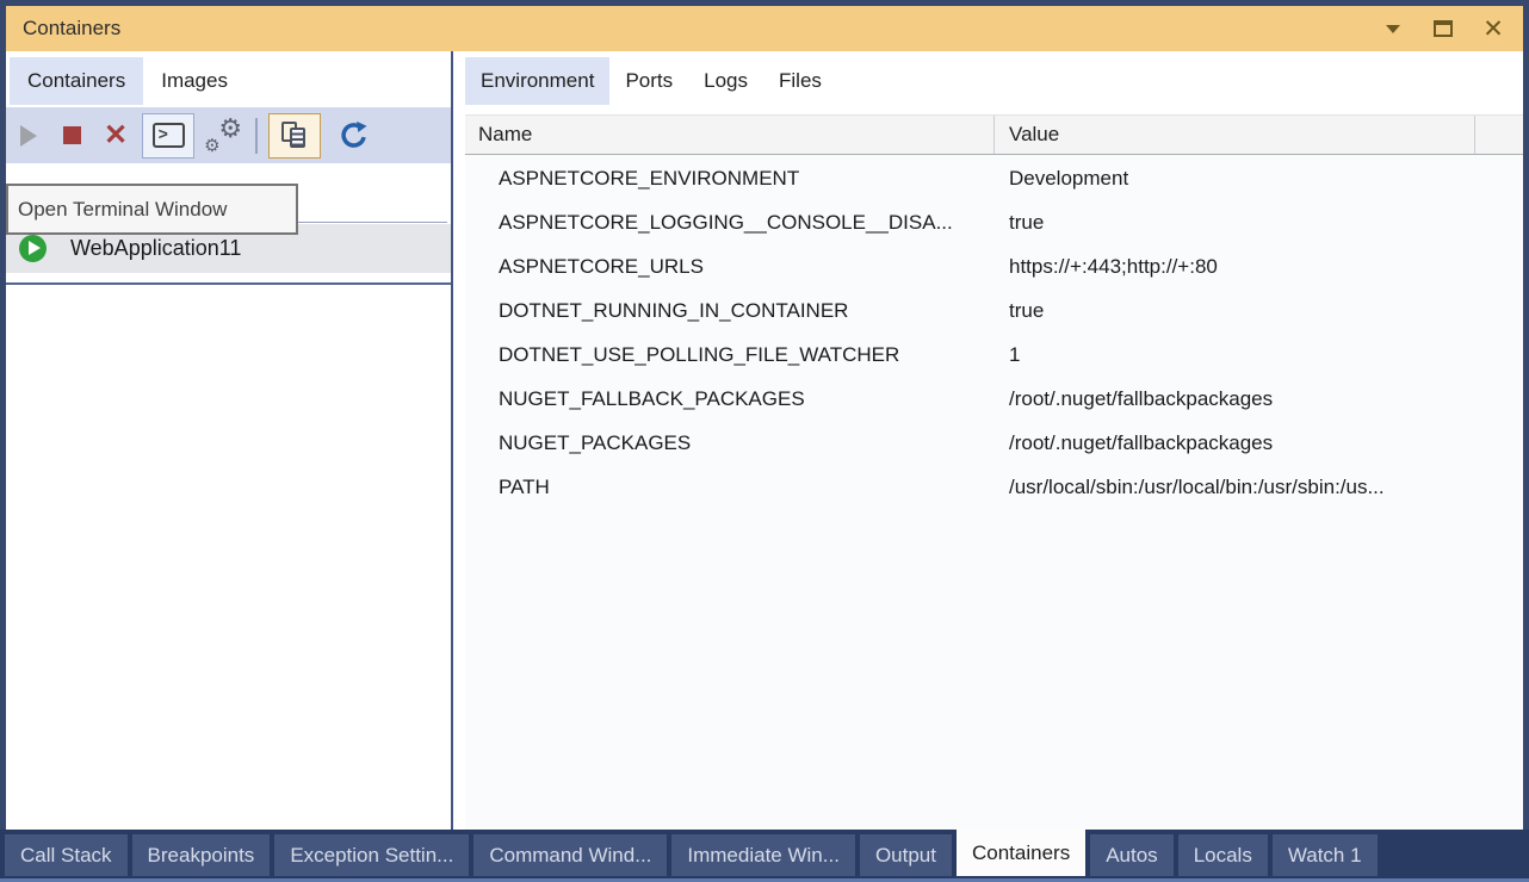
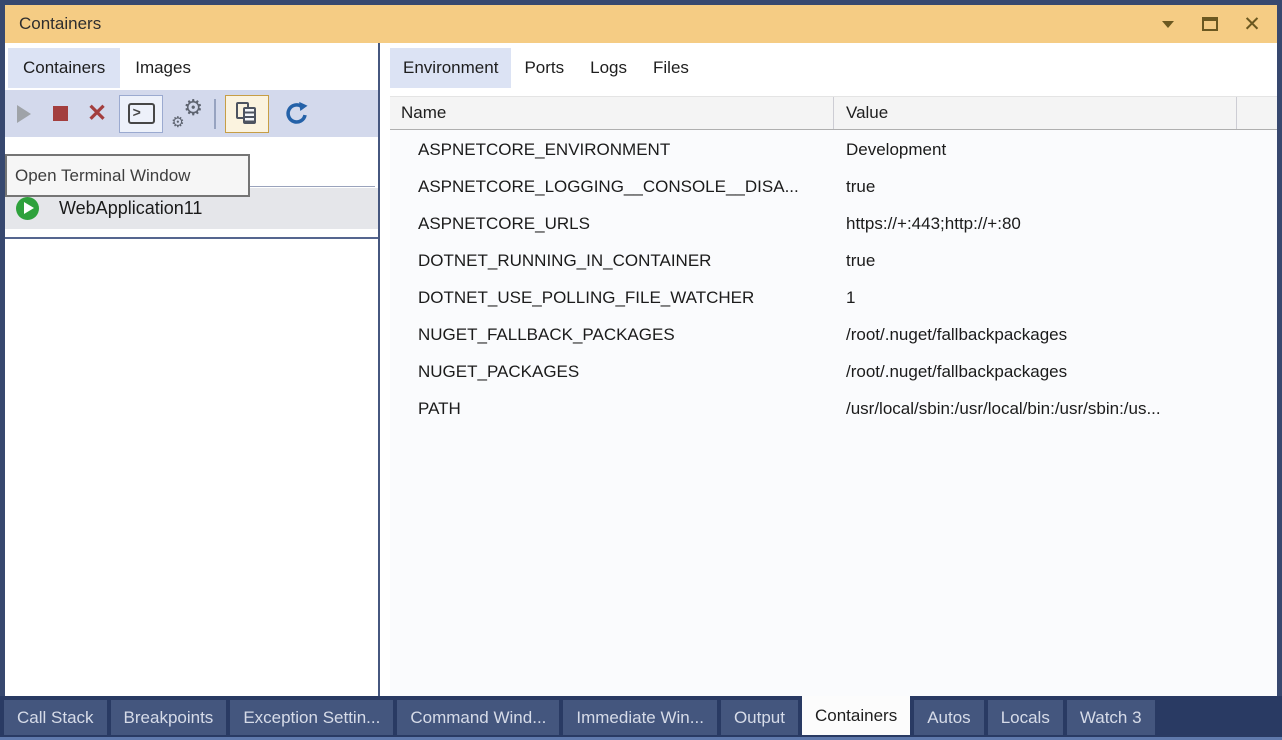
  Containers
  ✕
  Containers
  Images
  ✕
  >
  ⚙
  ⚙
  WebApplication11
  Open Terminal Window
  Environment
  Ports
  Logs
  Files
  Name
  Value
  ASPNETCORE_ENVIRONMENT
  Development
  ASPNETCORE_LOGGING__CONSOLE__DISA...
  true
  ASPNETCORE_URLS
  https://+:443;http://+:80
  DOTNET_RUNNING_IN_CONTAINER
  true
  DOTNET_USE_POLLING_FILE_WATCHER
  1
  NUGET_FALLBACK_PACKAGES
  /root/.nuget/fallbackpackages
  NUGET_PACKAGES
  /root/.nuget/fallbackpackages
  PATH
  /usr/local/sbin:/usr/local/bin:/usr/sbin:/us...
  Call Stack
  Breakpoints
  Exception Settin...
  Command Wind...
  Immediate Win...
  Output
  Containers
  Autos
  Locals
- Watch 1
+ Watch 3
